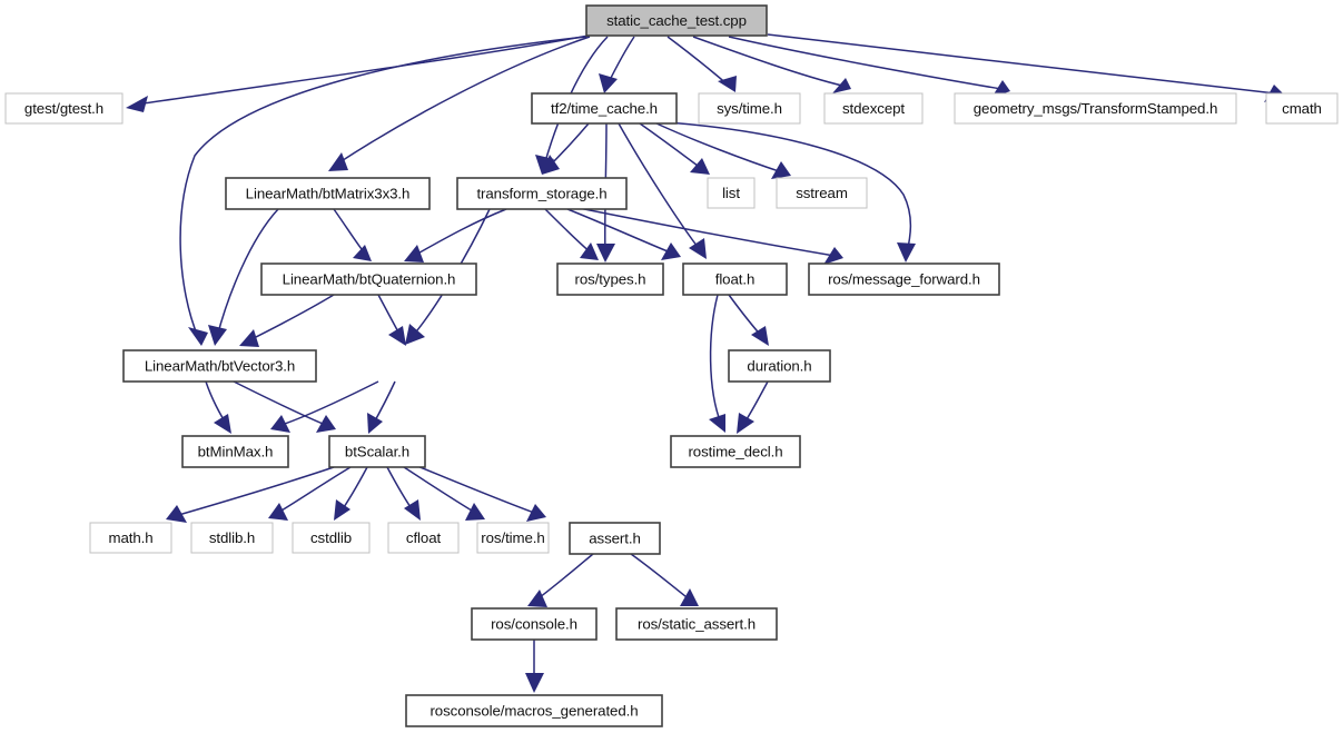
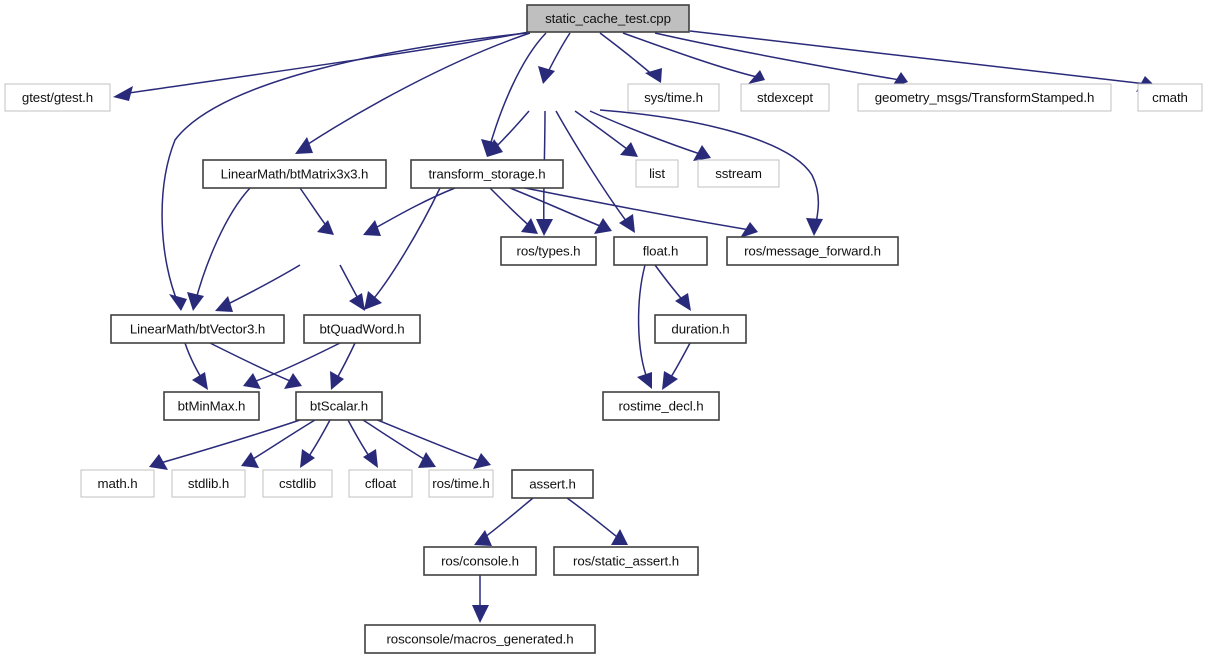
  static_cache_test.cpp
  gtest/gtest.h
- tf2/time_cache.h
  sys/time.h
  stdexcept
  geometry_msgs/TransformStamped.h
  cmath
  LinearMath/btMatrix3x3.h
  transform_storage.h
  list
  sstream
- LinearMath/btQuaternion.h
  ros/types.h
  float.h
  ros/message_forward.h
  LinearMath/btVector3.h
+ btQuadWord.h
  duration.h
  btMinMax.h
  btScalar.h
  rostime_decl.h
  math.h
  stdlib.h
  cstdlib
  cfloat
  ros/time.h
  assert.h
  ros/console.h
  ros/static_assert.h
  rosconsole/macros_generated.h
